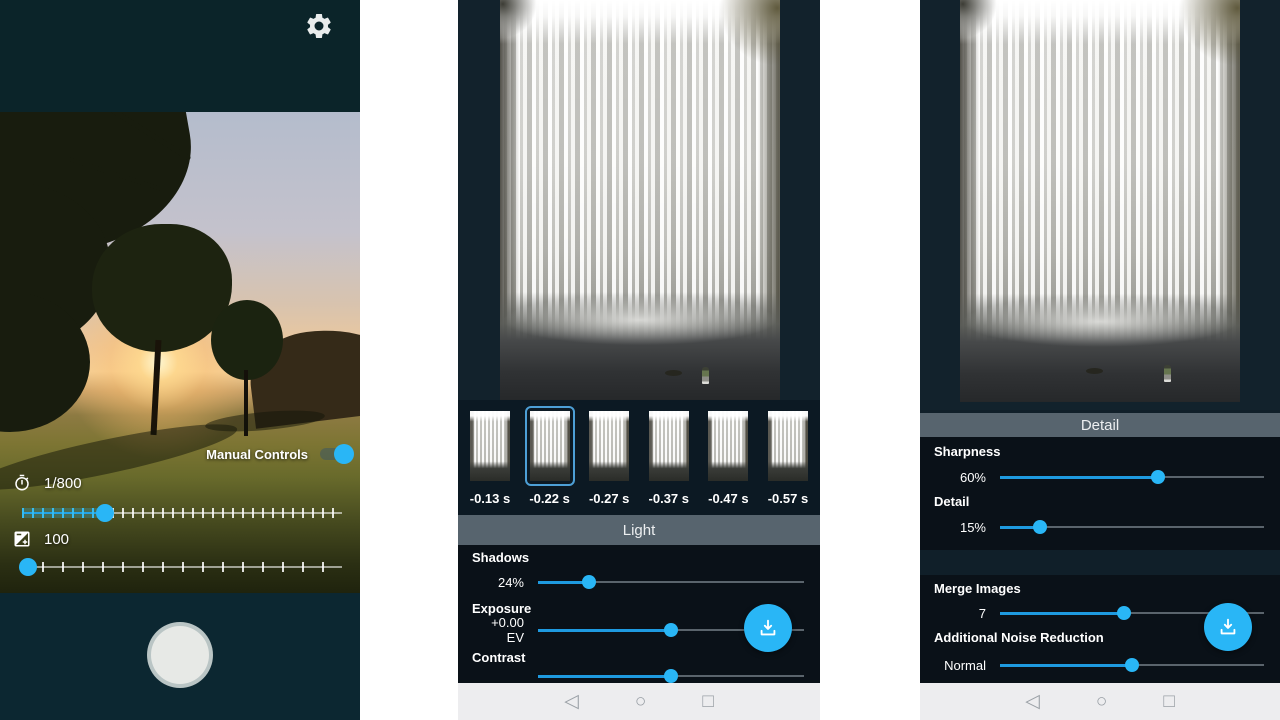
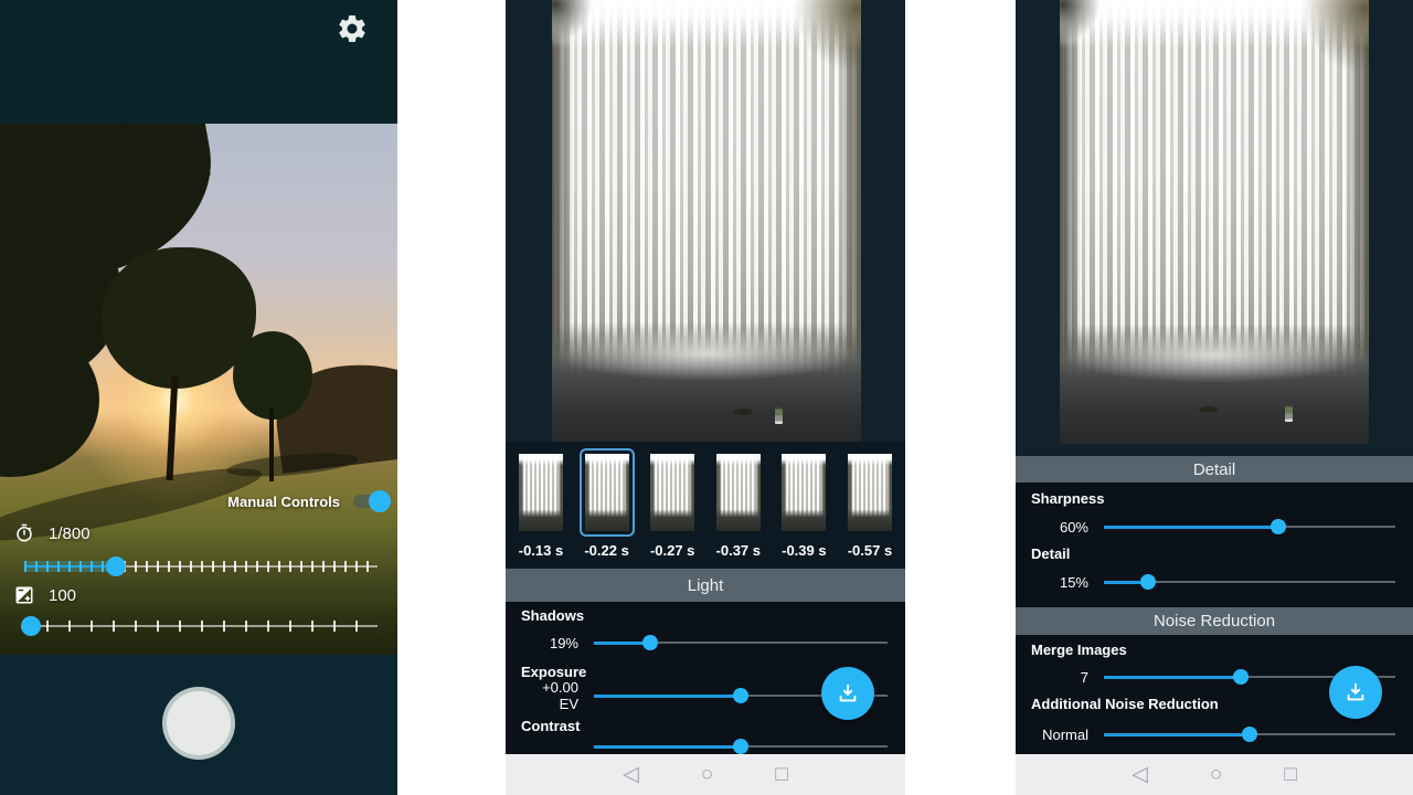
  Manual Controls
  1/800
  100
  -0.13 s
  -0.22 s
  -0.27 s
  -0.37 s
- -0.47 s
+ -0.39 s
  -0.57 s
  Light
  Shadows
- 24%
+ 19%
  Exposure
  +0.00 EV
  Contrast
  ◁
  ○
  □
  Detail
  Sharpness
  60%
  Detail
  15%
+ Noise Reduction
  Merge Images
  7
  Additional Noise Reduction
  Normal
  ◁
  ○
  □
